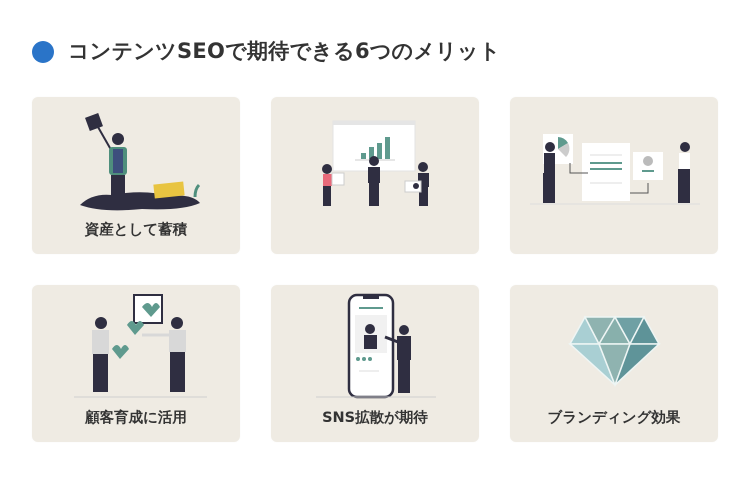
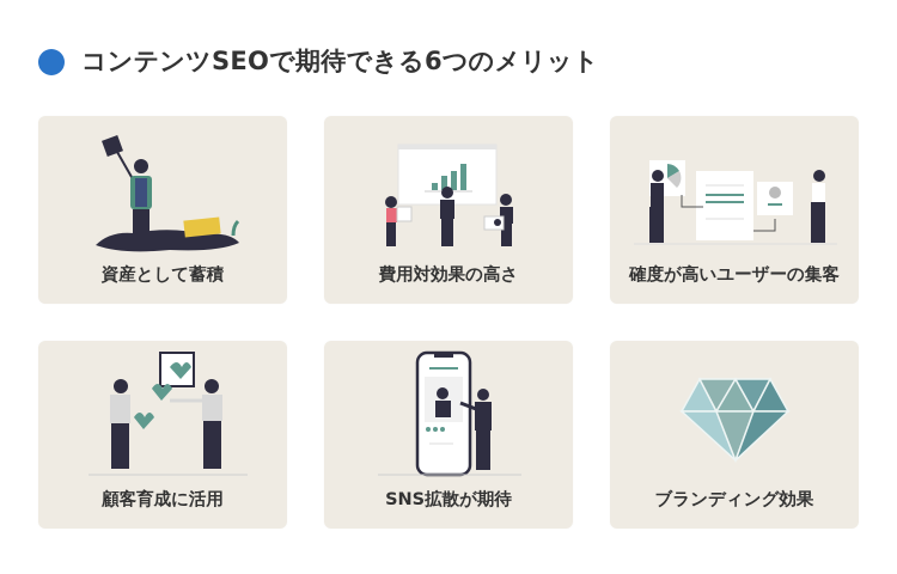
  コンテンツSEOで期待できる6つのメリット
  資産として蓄積
+ 費用対効果の高さ
+ 確度が高いユーザーの集客
  顧客育成に活用
  SNS拡散が期待
  ブランディング効果
